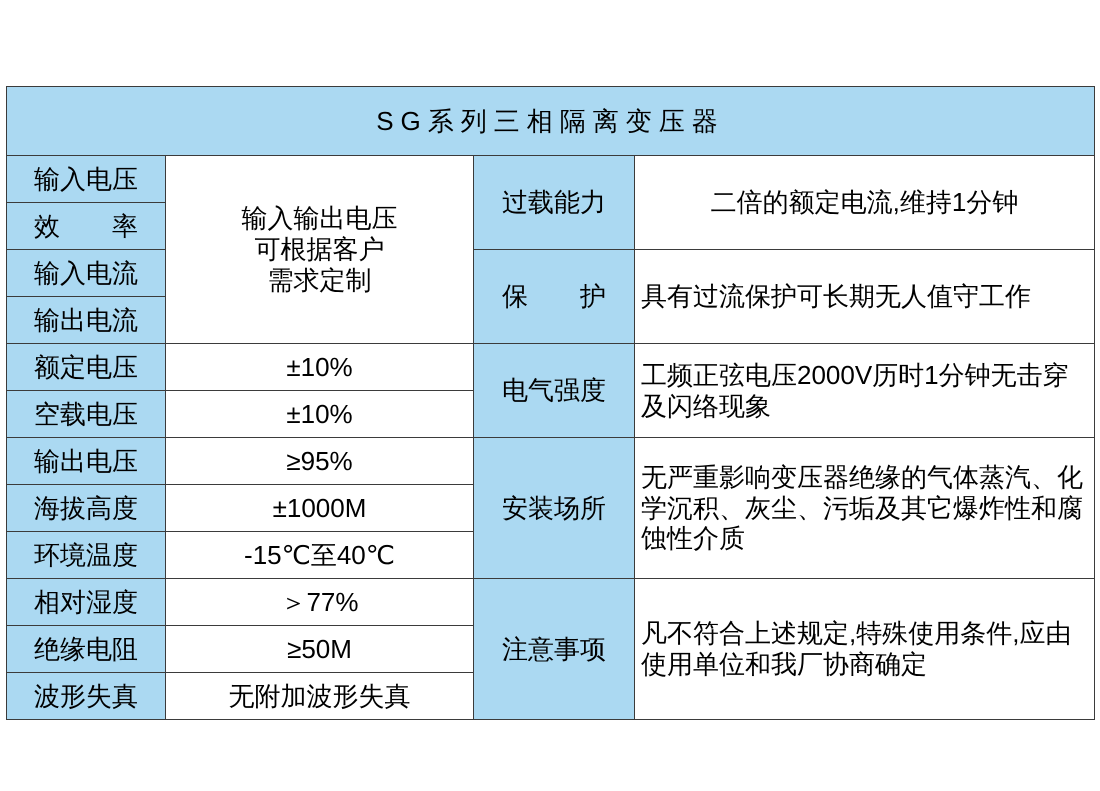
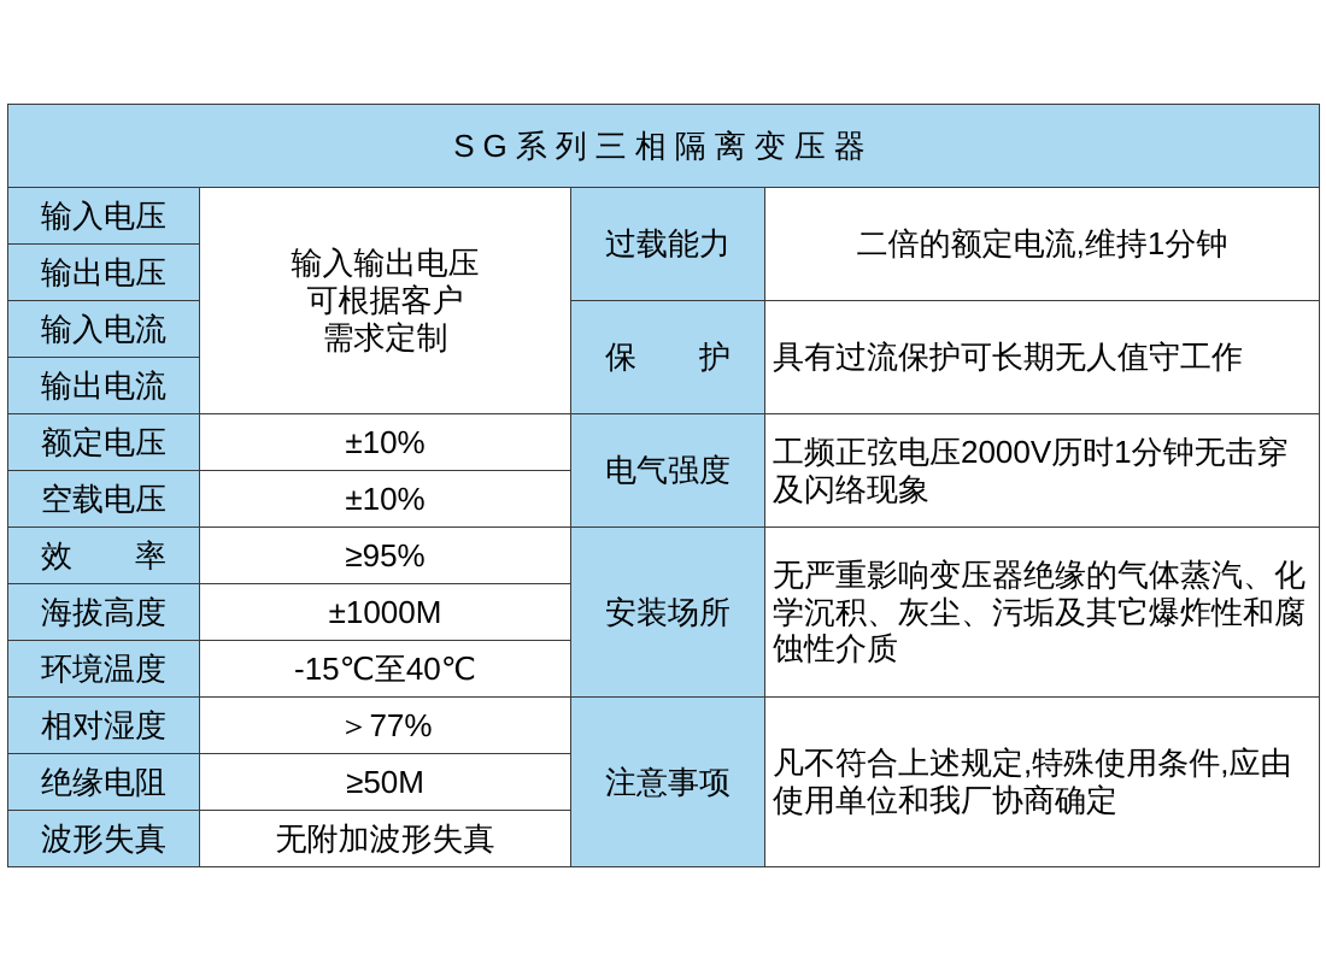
  SG系列三相隔离变压器
  输入电压	输入输出电压 可根据客户 需求定制	过载能力	二倍的额定电流,维持1分钟
- 效 率
+ 输出电压
  输入电流	保 护	具有过流保护可长期无人值守工作
  输出电流
  额定电压	±10%	电气强度	工频正弦电压2000V历时1分钟无击穿及闪络现象
  空载电压	±10%
- 输出电压	≥95%	安装场所	无严重影响变压器绝缘的气体蒸汽、化学沉积、灰尘、污垢及其它爆炸性和腐蚀性介质
+ 效 率	≥95%	安装场所	无严重影响变压器绝缘的气体蒸汽、化学沉积、灰尘、污垢及其它爆炸性和腐蚀性介质
  海拔高度	±1000M
  环境温度	-15℃至40℃
  相对湿度	＞77%	注意事项	凡不符合上述规定,特殊使用条件,应由使用单位和我厂协商确定
  绝缘电阻	≥50M
  波形失真	无附加波形失真
